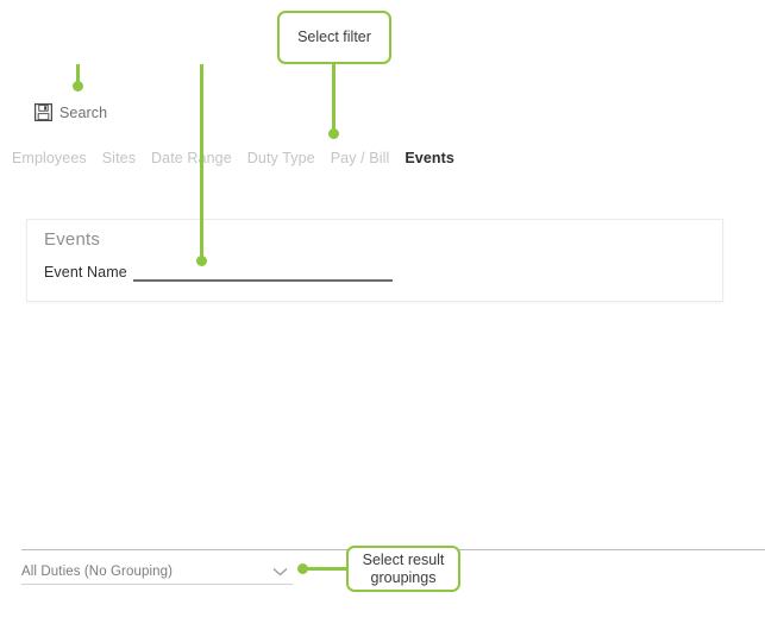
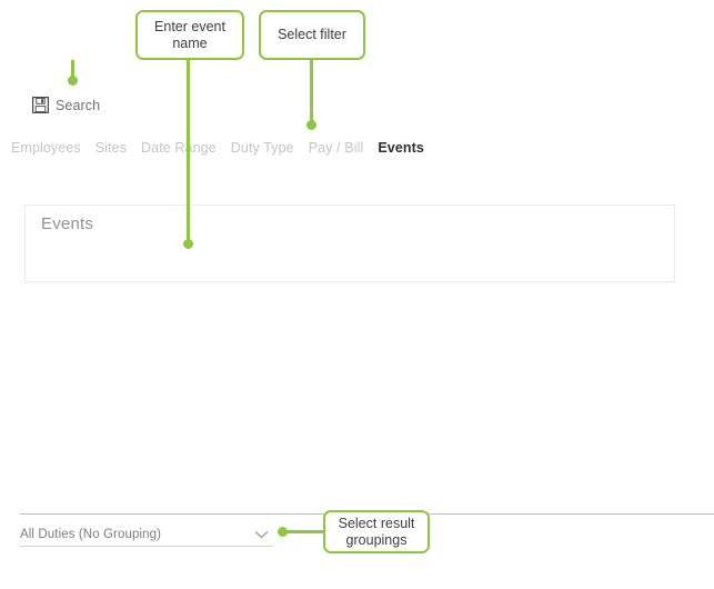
+ Enter event
+ name
  Select filter
  Search
  Employees
  Sites
  Date Rnge
  Duty Type
  Pay / Bill
  Events
  Events
- Event Name
  All Duties (No Grouping)
  Select result
  groupings
